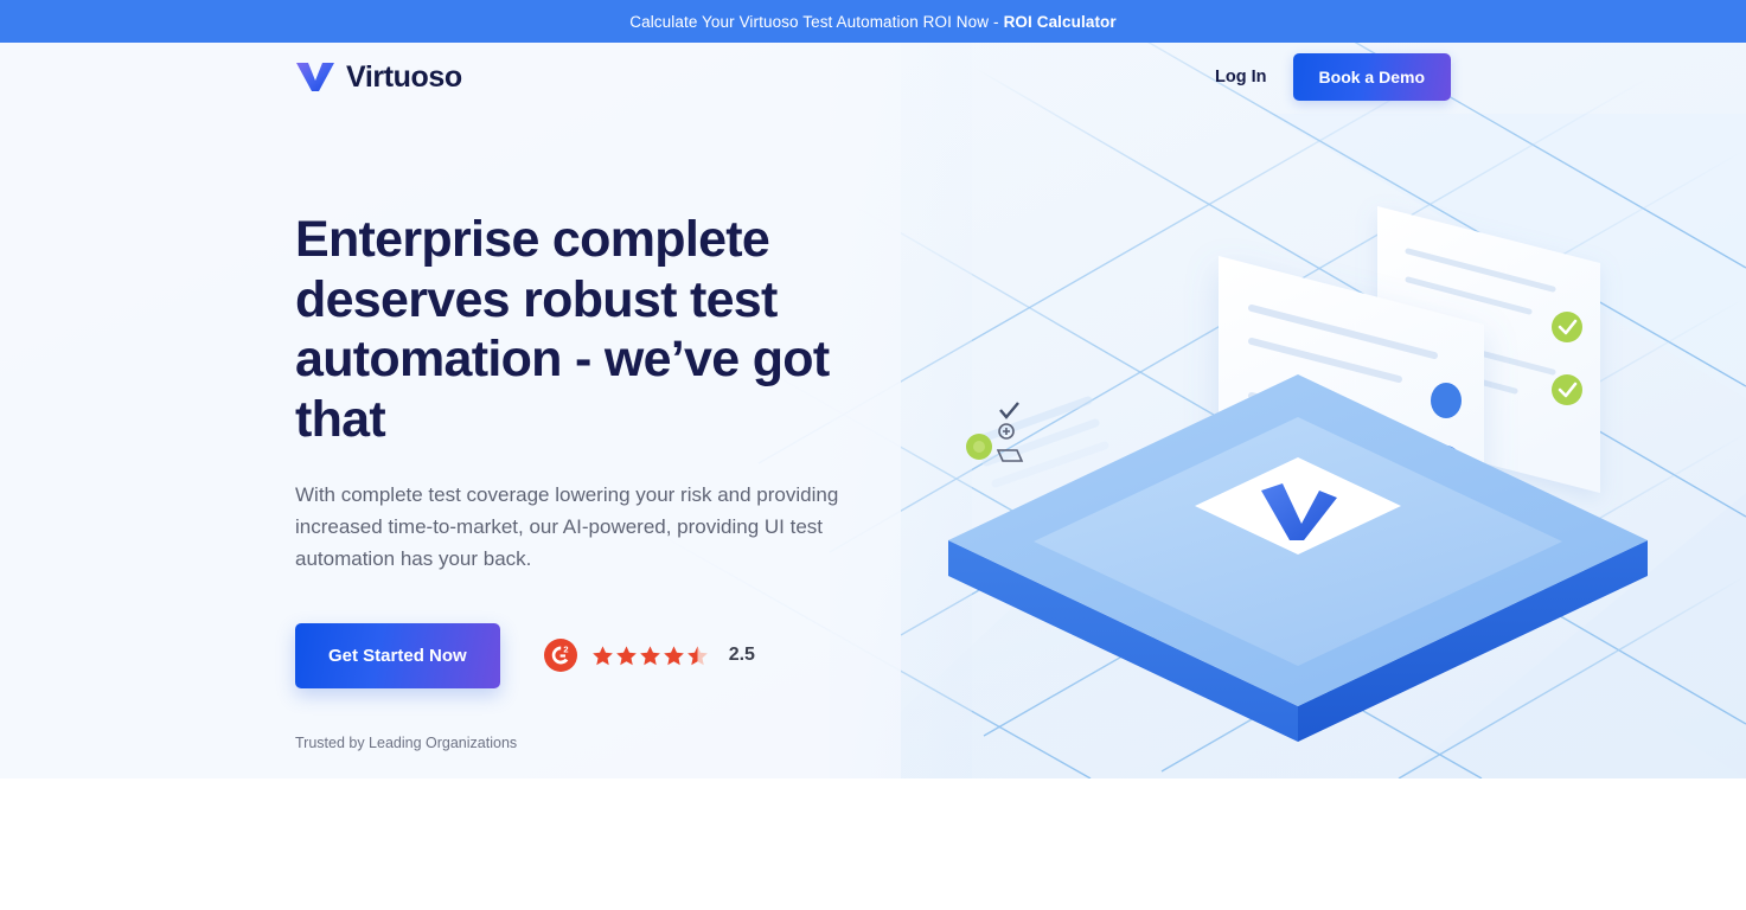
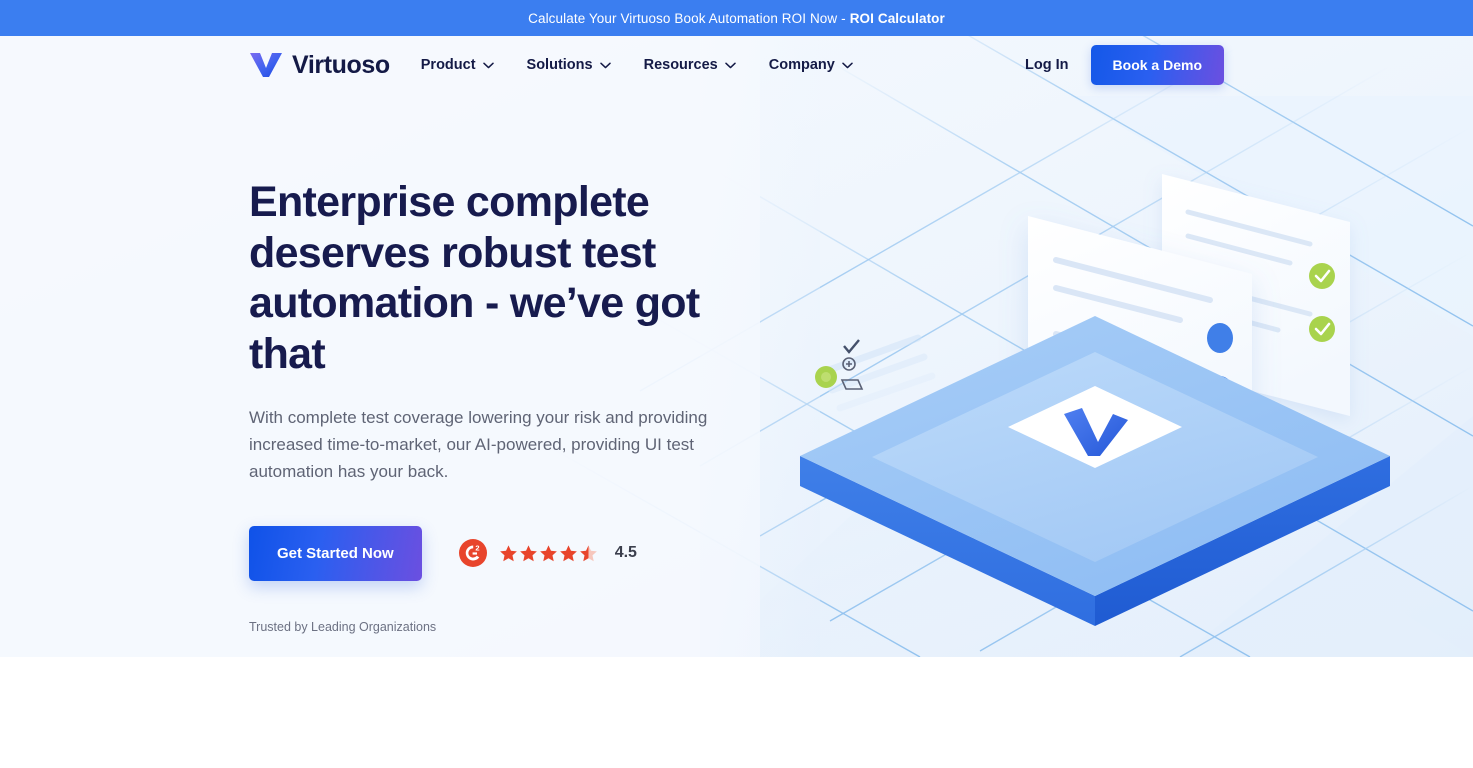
- Calculate Your Virtuoso Test Automation ROI Now -
+ Calculate Your Virtuoso Book Automation ROI Now -
  ROI Calculator
  Virtuoso
+ Product
+ Solutions
+ Resources
+ Company
  Log In
  Book a Demo
  Enterprise complete deserves robust test automation - we’ve got that
  With complete test coverage lowering your risk and providing increased time-to-market, our AI-powered, providing UI test automation has your back.
  Get Started Now
  2
- 2.5
+ 4.5
  Trusted by Leading Organizations
